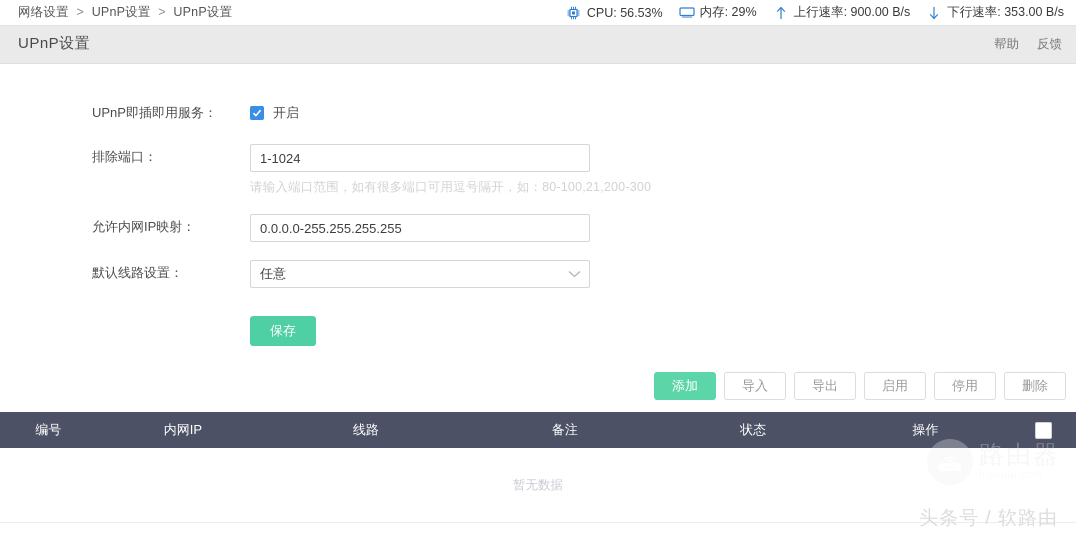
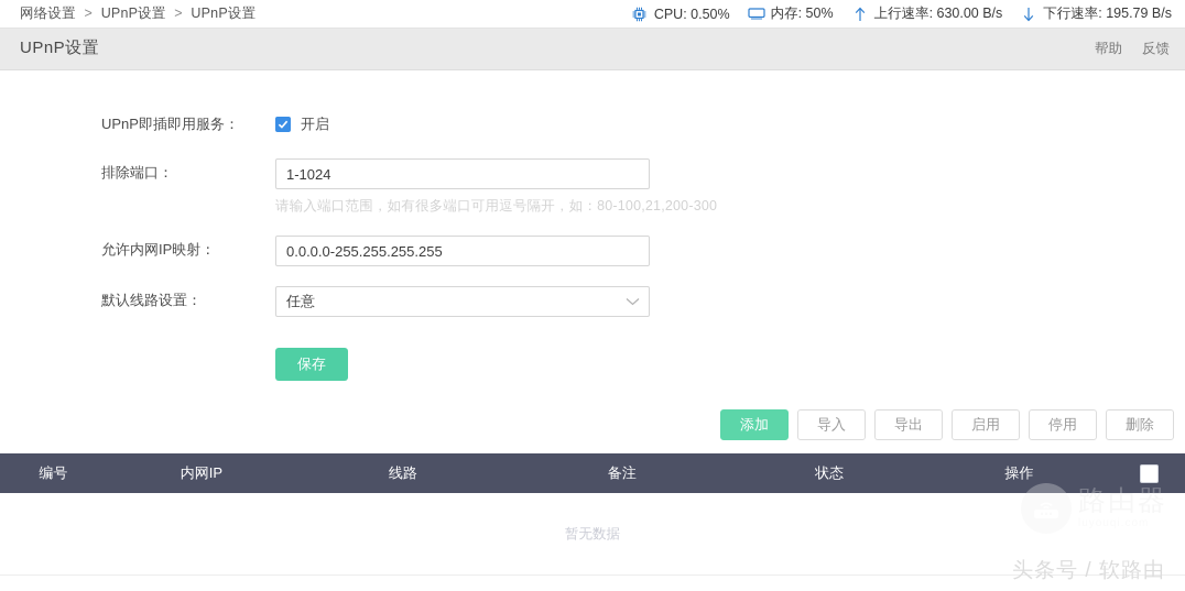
  网络设置 > UPnP设置 > UPnP设置
- CPU: 56.53%
+ CPU: 0.50%
- 内存: 29%
+ 内存: 50%
- 上行速率: 900.00 B/s
+ 上行速率: 630.00 B/s
- 下行速率: 353.00 B/s
+ 下行速率: 195.79 B/s
  UPnP设置
  帮助
  反馈
  UPnP即插即用服务：
  开启
  排除端口：
  1-1024
  请输入端口范围，如有很多端口可用逗号隔开，如：80-100,21,200-300
  允许内网IP映射：
  0.0.0.0-255.255.255.255
  默认线路设置：
  任意
  保存
  添加
  导入
  导出
  启用
  停用
  删除
  编号	内网IP	线路	备注	状态	操作
  暂无数据
  路由器
  头条号 / 软路由
